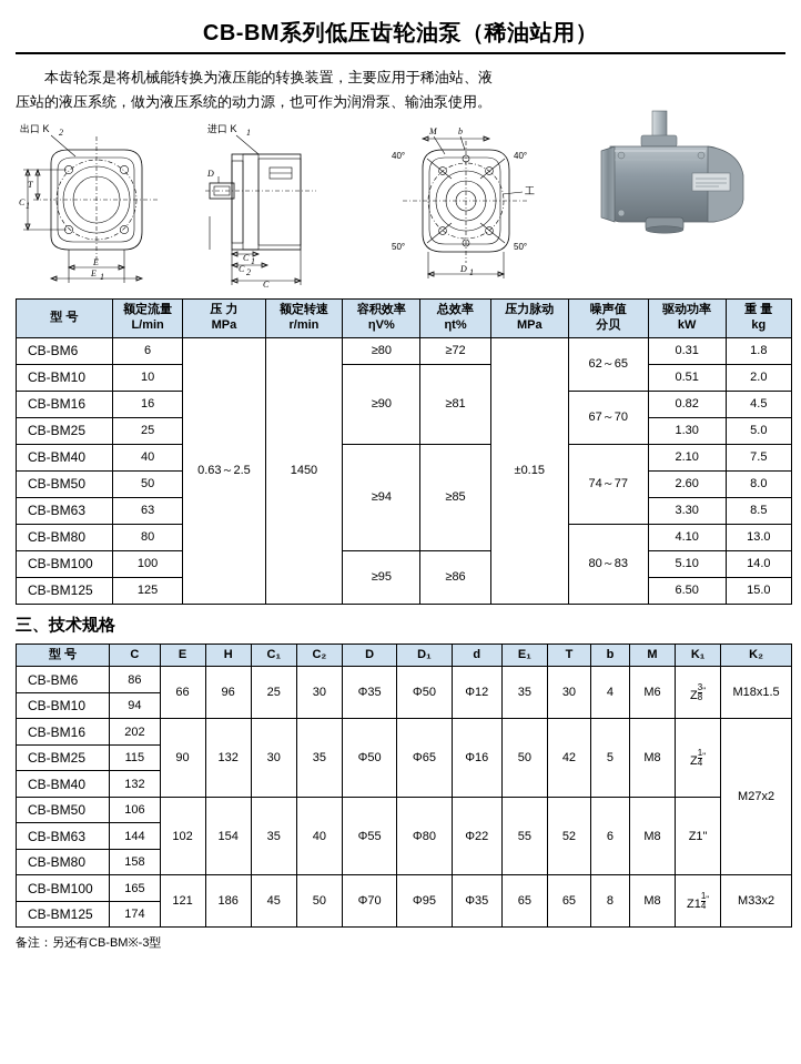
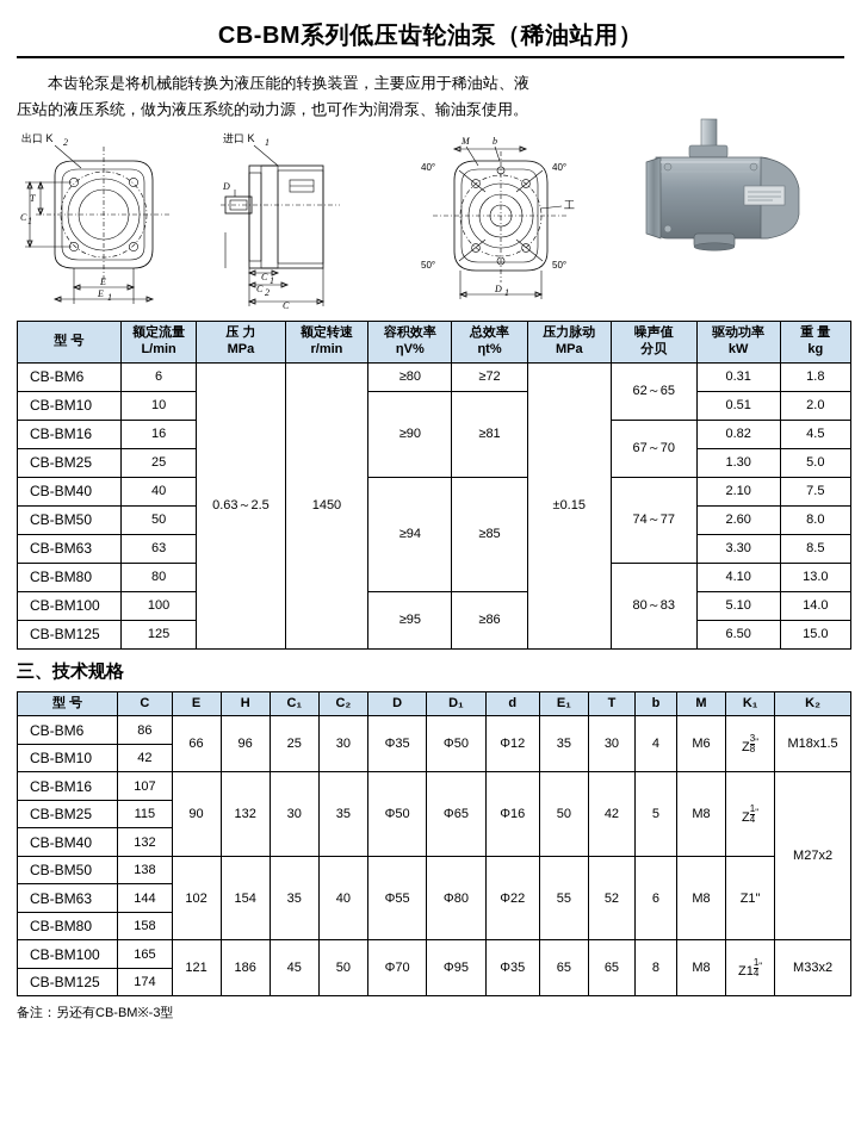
  CB-BM系列低压齿轮油泵（稀油站用）
  本齿轮泵是将机械能转换为液压能的转换装置，主要应用于稀油站、液压站的液压系统，做为液压系统的动力源，也可作为润滑泵、输油泵使用。
  出口 K
  2
  E
  E
  1
  T
  C
  1
  进口 K
  1
  D
  C
  1
  C
  2
  C
  M
  b
  40°
  40°
  50°
  50°
  工
  D
  1
  型 号	额定流量 L/min	压 力 MPa	额定转速 r/min	容积效率 ηV%	总效率 ηt%	压力脉动 MPa	噪声值 分贝	驱动功率 kW	重 量 kg
  CB-BM6	6	0.63～2.5	1450	≥80	≥72	±0.15	62～65	0.31	1.8
  CB-BM10	10	≥90	≥81	0.51	2.0
  CB-BM16	16	67～70	0.82	4.5
  CB-BM25	25	1.30	5.0
  CB-BM40	40	≥94	≥85	74～77	2.10	7.5
  CB-BM50	50	2.60	8.0
  CB-BM63	63	3.30	8.5
  CB-BM80	80	80～83	4.10	13.0
  CB-BM100	100	≥95	≥86	5.10	14.0
  CB-BM125	125	6.50	15.0
  三、技术规格
  型 号	C	E	H	C₁	C₂	D	D₁	d	E₁	T	b	M	K₁	K₂
  CB-BM6	86	66	96	25	30	Φ35	Φ50	Φ12	35	30	4	M6	Z38"	M18x1.5
- CB-BM10	94
+ CB-BM10	42
- CB-BM16	202	90	132	30	35	Φ50	Φ65	Φ16	50	42	5	M8	Z14"	M27x2
+ CB-BM16	107	90	132	30	35	Φ50	Φ65	Φ16	50	42	5	M8	Z14"	M27x2
  CB-BM25	115
  CB-BM40	132
- CB-BM50	106	102	154	35	40	Φ55	Φ80	Φ22	55	52	6	M8	Z1"
+ CB-BM50	138	102	154	35	40	Φ55	Φ80	Φ22	55	52	6	M8	Z1"
  CB-BM63	144
  CB-BM80	158
  CB-BM100	165	121	186	45	50	Φ70	Φ95	Φ35	65	65	8	M8	Z114"	M33x2
  CB-BM125	174
  备注：另还有CB-BM※-3型
